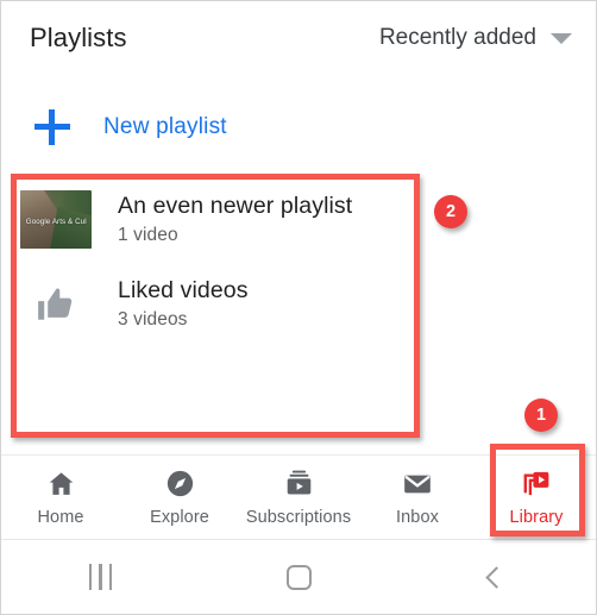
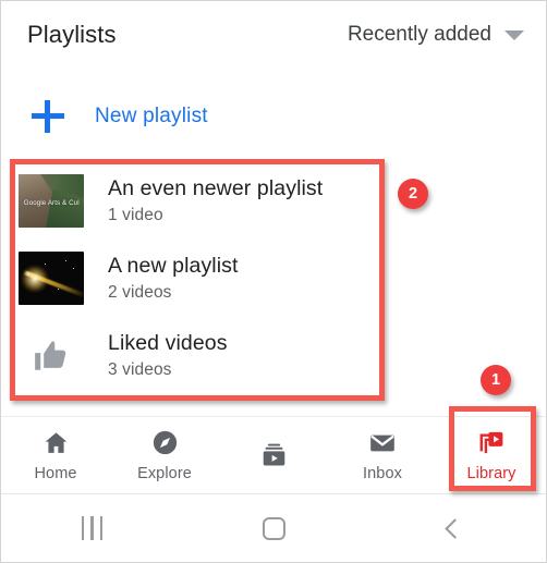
  Playlists
  Recently added
  New playlist
  An even newer playlist
  1 video
+ A new playlist
+ 2 videos
  Liked videos
  3 videos
  Home
  Explore
- Subscriptions
  Inbox
  Library
  2
  1
